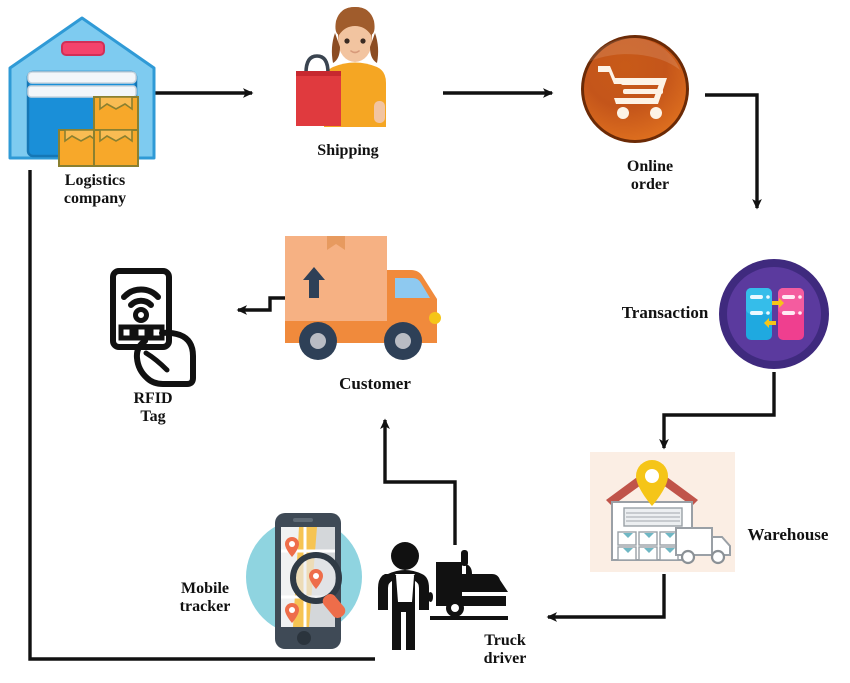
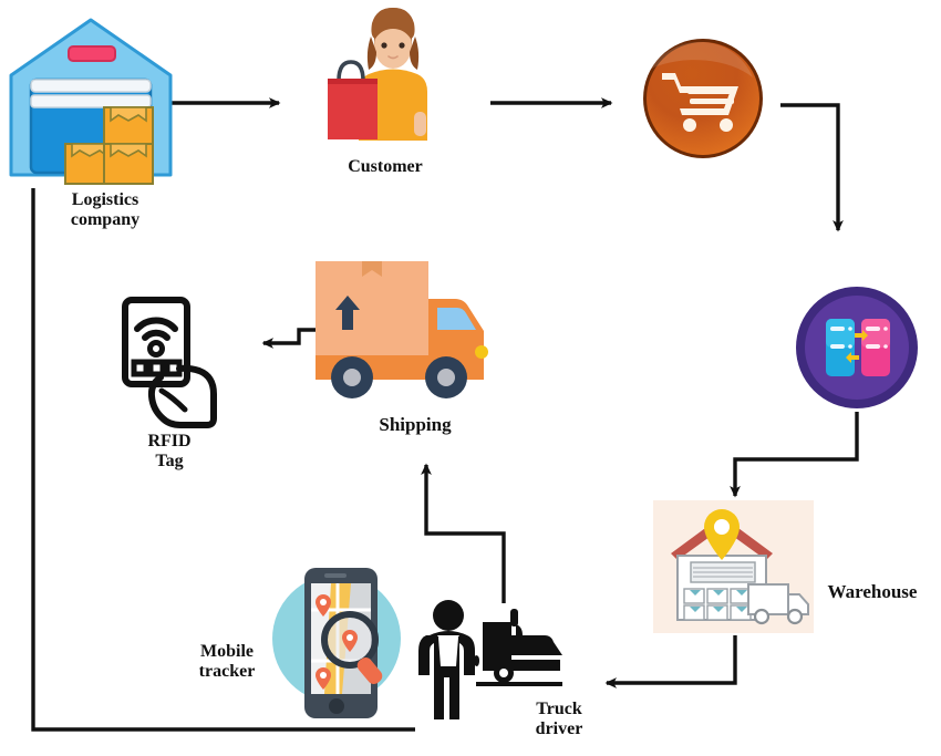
  Logistics
  company
- Shipping
+ Customer
- Online
- order
- Transaction
  Warehouse
  Truck
  driver
  Mobile
  tracker
- Customer
+ Shipping
  RFID
  Tag
